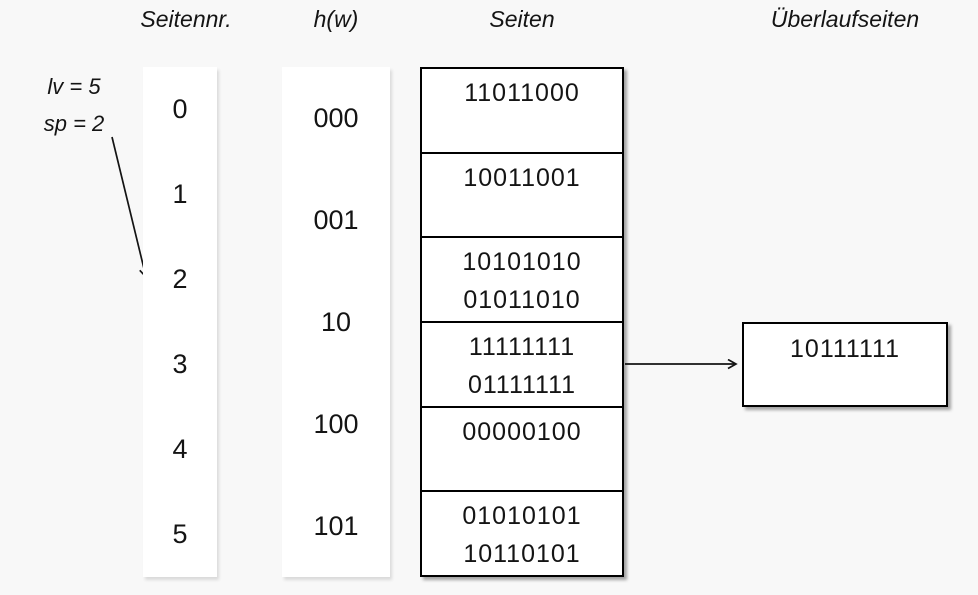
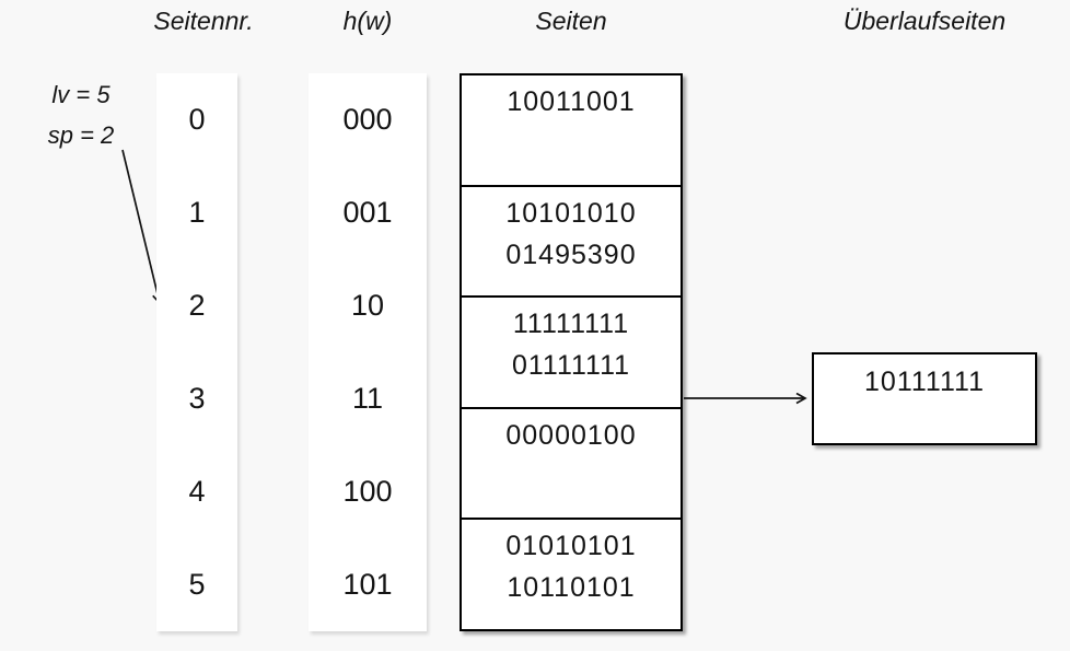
  Seitennr.
  h(w)
  Seiten
  Überlaufseiten
  lv = 5
  sp = 2
  0
  1
  2
  3
  4
  5
  000
  001
  10
+ 11
  100
  101
- 11011000
  10011001
  10101010
- 01011010
+ 01495390
  11111111
  01111111
  00000100
  01010101
  10110101
  10111111
